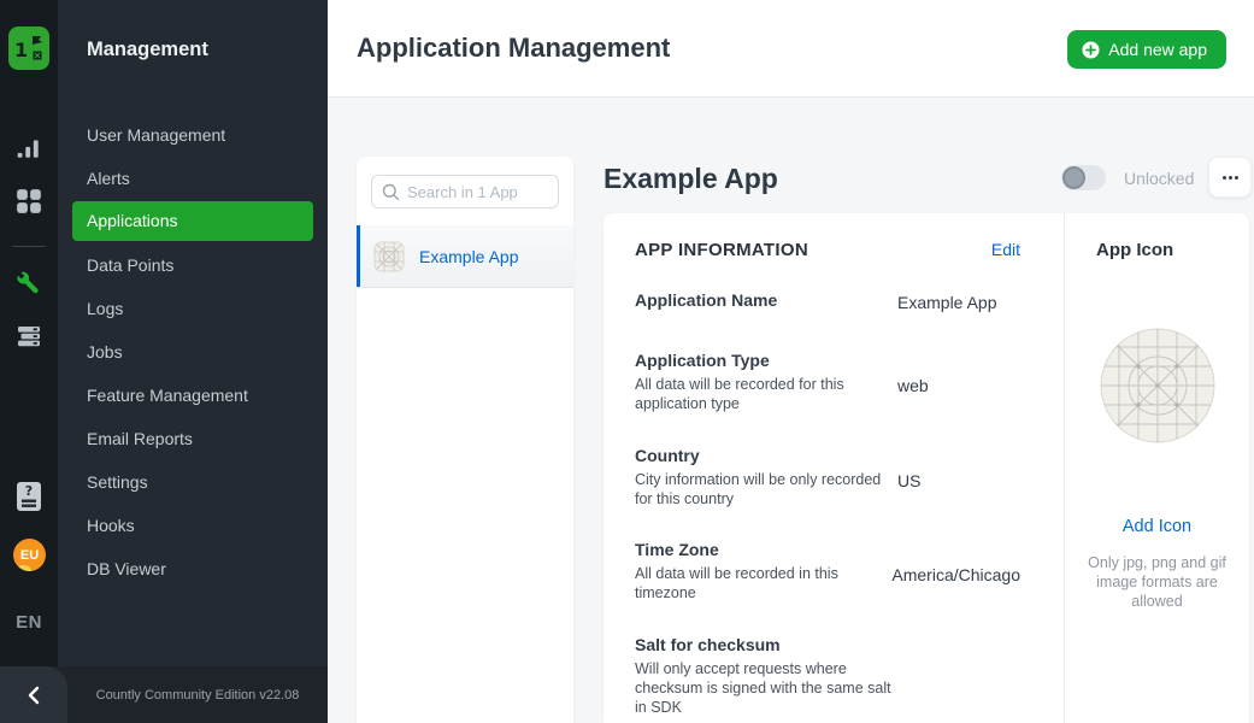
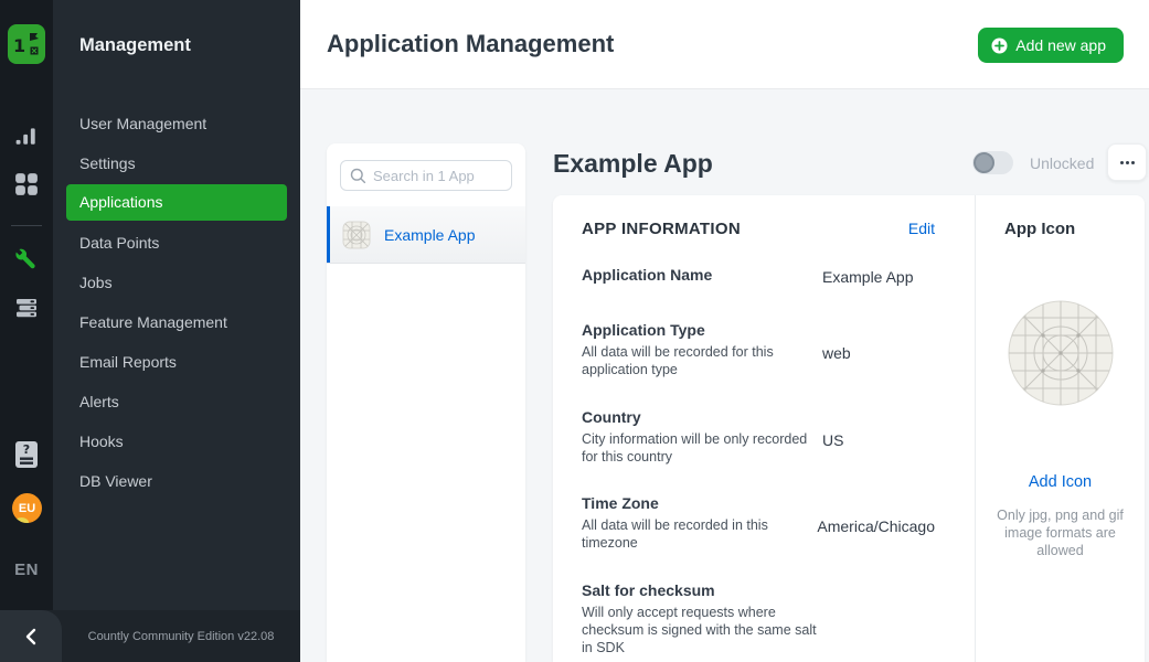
  1
  ?
  EU
  EN
  Management
  User Management
- Alerts
+ Settings
  Applications
  Data Points
- Logs
  Jobs
  Feature Management
  Email Reports
- Settings
+ Alerts
  Hooks
  DB Viewer
  Countly Community Edition v22.08
  Application Management
  Add new app
  Search in 1 App
  Example App
  Example App
  Unlocked
  APP INFORMATION
  Edit
  Application Name
  Example App
  Application Type
  All data will be recorded for this application type
  web
  Country
  City information will be only recorded for this country
  US
  Time Zone
  All data will be recorded in this timezone
  America/Chicago
  Salt for checksum
  Will only accept requests where checksum is signed with the same salt in SDK
  App Icon
  Add Icon
  Only jpg, png and gif image formats are allowed
